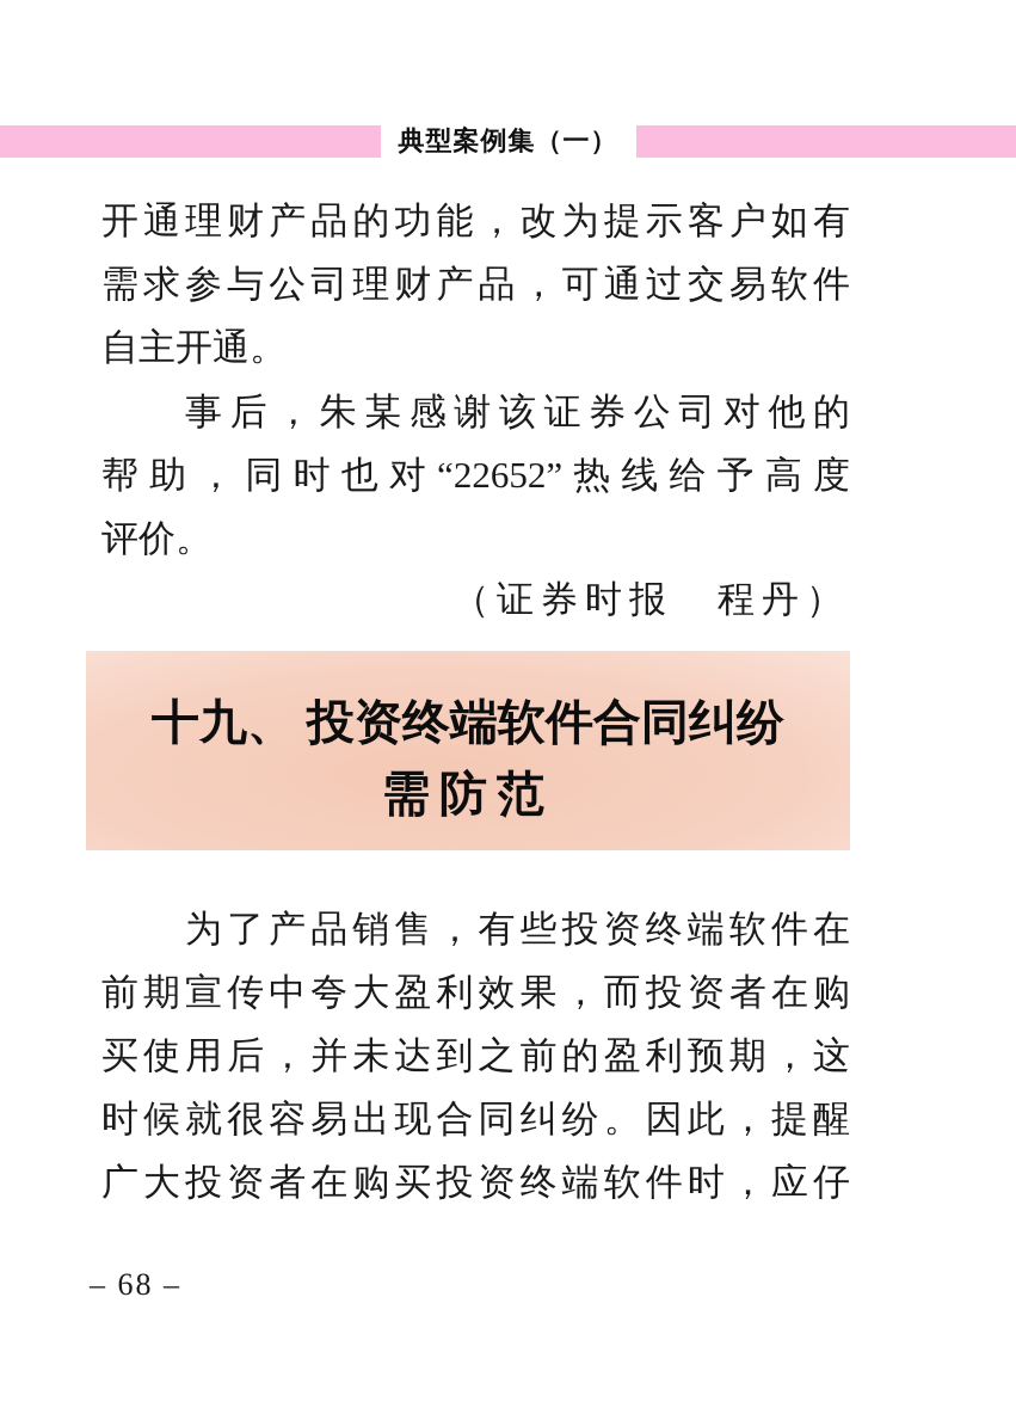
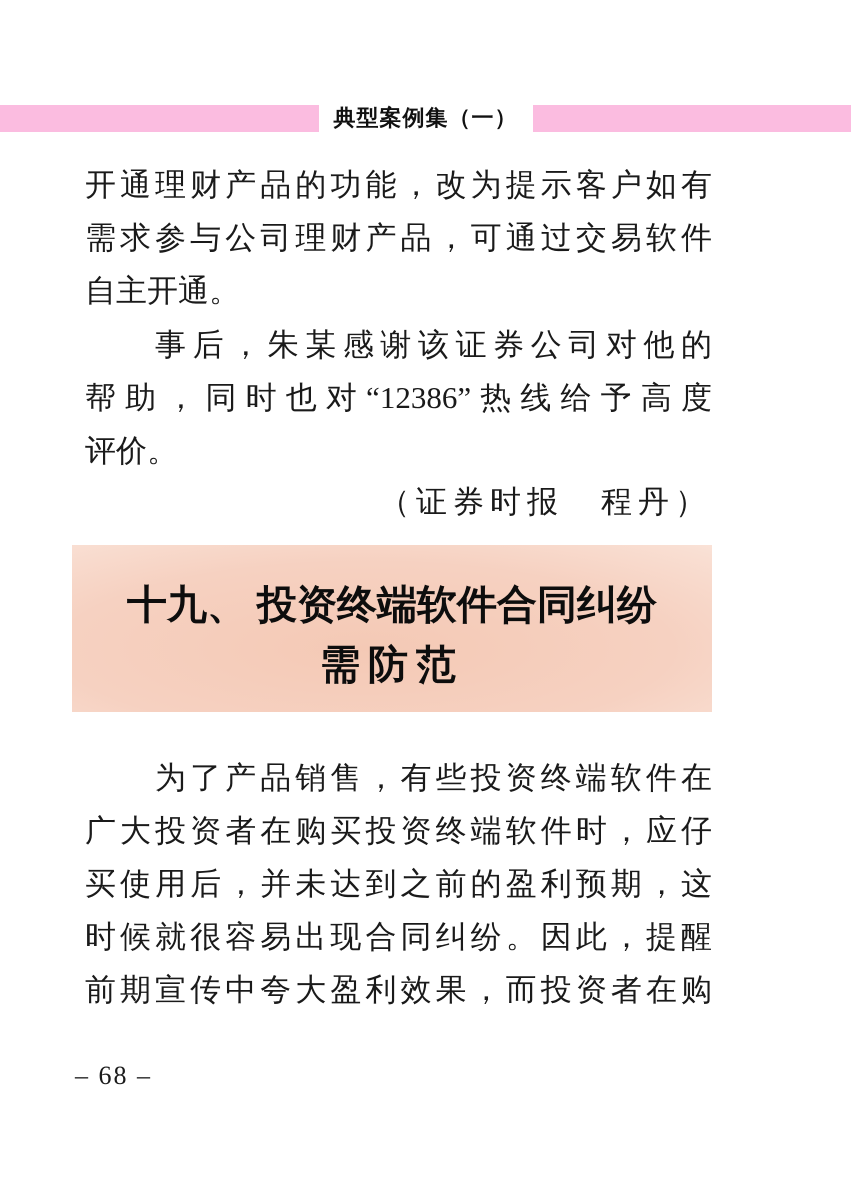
  典型案例集（一）
  开通理财产品的功能，改为提示客户如有
  需求参与公司理财产品，可通过交易软件
  自主开通。
  事后，朱某感谢该证券公司对他的
- 帮助，同时也对“22652”热线给予高度
+ 帮助，同时也对“12386”热线给予高度
  评价。
  （证券时报 程丹）
  十九、 投资终端软件合同纠纷
  需防范
  为了产品销售，有些投资终端软件在
- 前期宣传中夸大盈利效果，而投资者在购
+ 广大投资者在购买投资终端软件时，应仔
  买使用后，并未达到之前的盈利预期，这
  时候就很容易出现合同纠纷。因此，提醒
- 广大投资者在购买投资终端软件时，应仔
+ 前期宣传中夸大盈利效果，而投资者在购
  – 68 –
